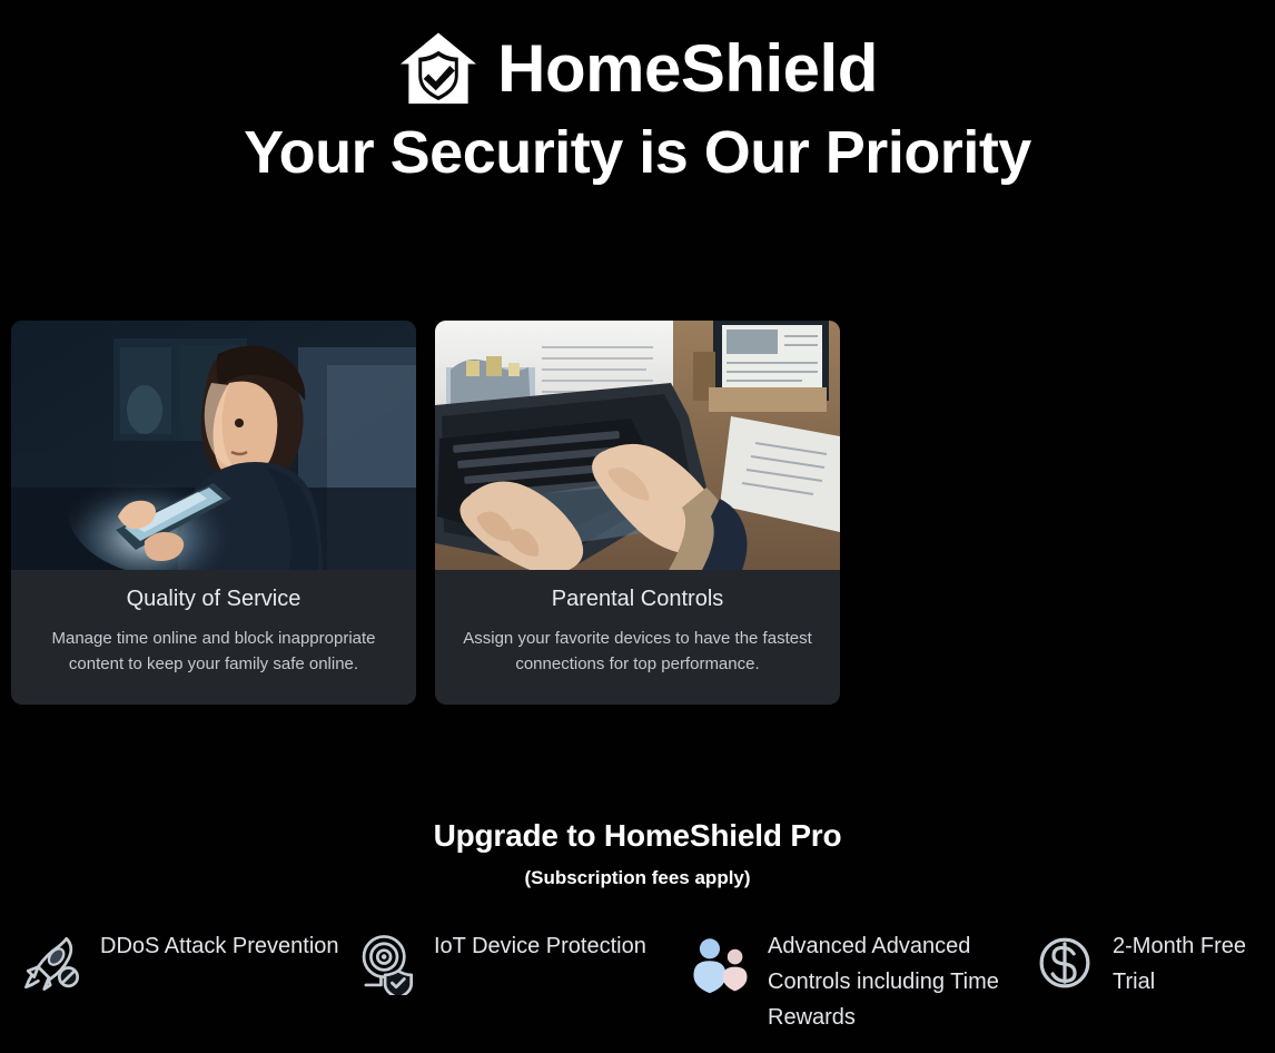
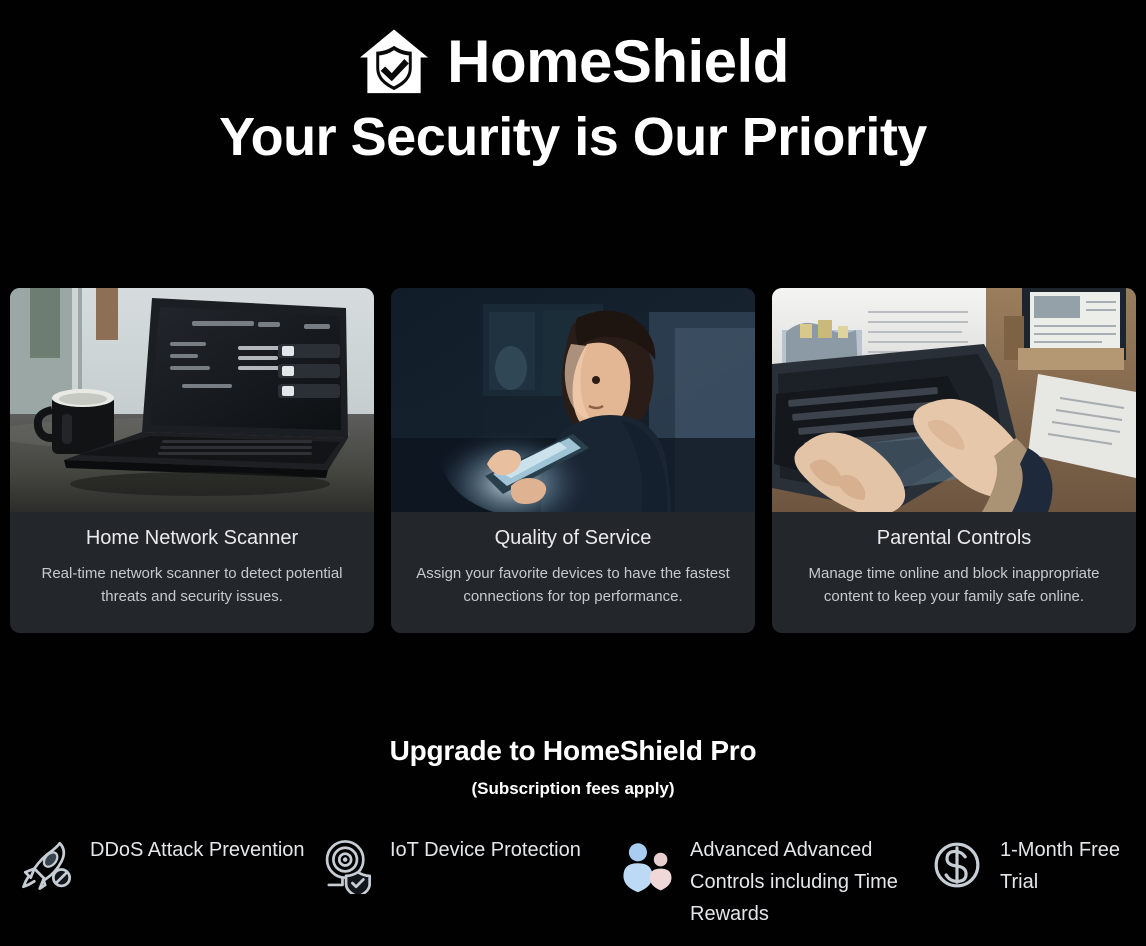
  HomeShield
  Your Security is Our Priority
+ Home Network Scanner
+ Real-time network scanner to detect potential threats and security issues.
  Quality of Service
- Manage time online and block inappropriate content to keep your family safe online.
+ Assign your favorite devices to have the fastest connections for top performance.
  Parental Controls
- Assign your favorite devices to have the fastest connections for top performance.
+ Manage time online and block inappropriate content to keep your family safe online.
  Upgrade to HomeShield Pro
  (Subscription fees apply)
  DDoS Attack Prevention
  IoT Device Protection
  Advanced Advanced Controls including Time Rewards
- 2-Month Free Trial
+ 1-Month Free Trial
